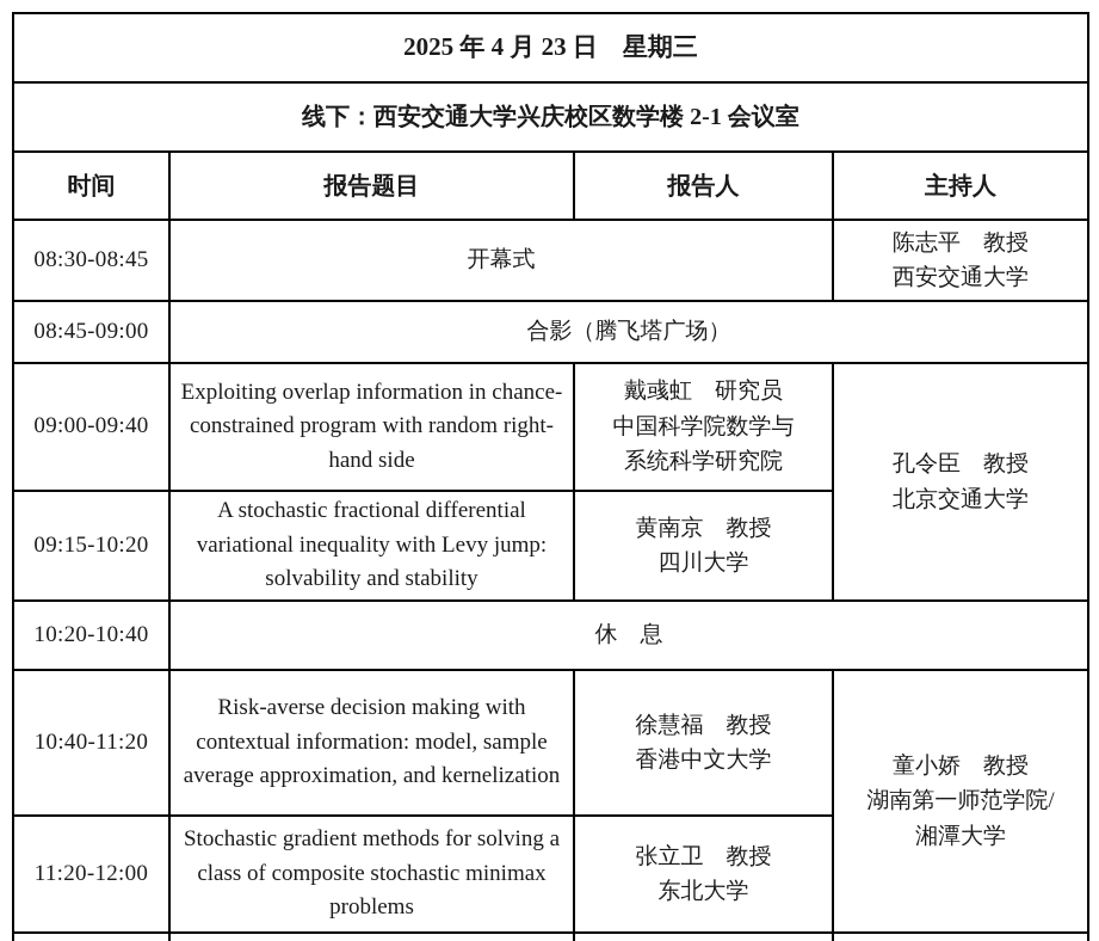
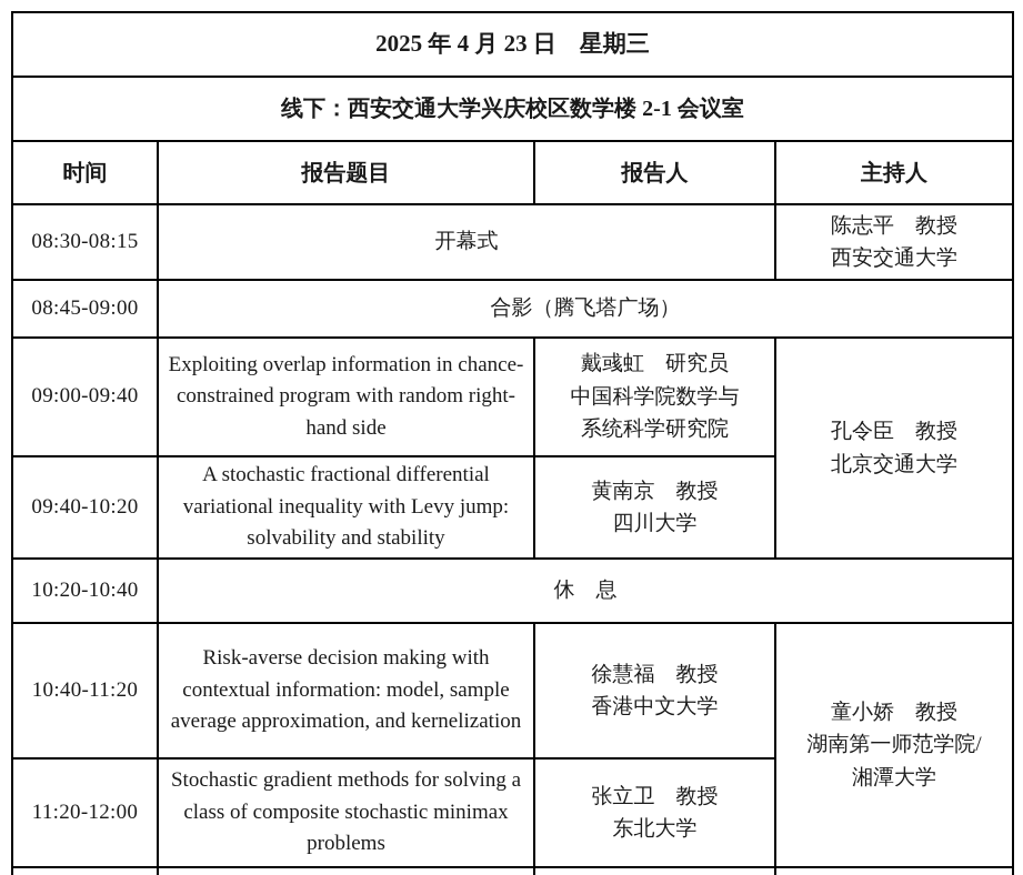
  2025 年 4 月 23 日 星期三
  线下：西安交通大学兴庆校区数学楼 2-1 会议室
  时间	报告题目	报告人	主持人
- 08:30-08:45	开幕式	陈志平 教授 西安交通大学
+ 08:30-08:15	开幕式	陈志平 教授 西安交通大学
  08:45-09:00	合影（腾飞塔广场）
  09:00-09:40	Exploiting overlap information in chance-constrained program with random right-hand side	戴彧虹 研究员 中国科学院数学与 系统科学研究院	孔令臣 教授 北京交通大学
- 09:15-10:20	A stochastic fractional differential variational inequality with Levy jump: solvability and stability	黄南京 教授 四川大学
+ 09:40-10:20	A stochastic fractional differential variational inequality with Levy jump: solvability and stability	黄南京 教授 四川大学
  10:20-10:40	休 息
  10:40-11:20	Risk-averse decision making with contextual information: model, sample average approximation, and kernelization	徐慧福 教授 香港中文大学	童小娇 教授 湖南第一师范学院/ 湘潭大学
  11:20-12:00	Stochastic gradient methods for solving a class of composite stochastic minimax problems	张立卫 教授 东北大学
